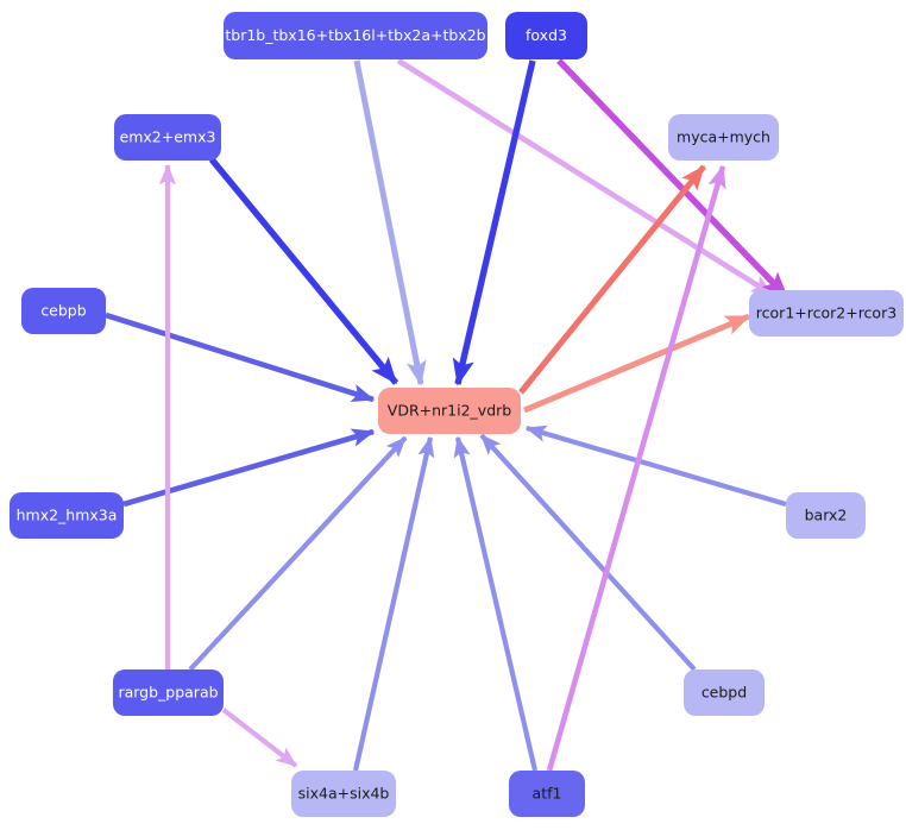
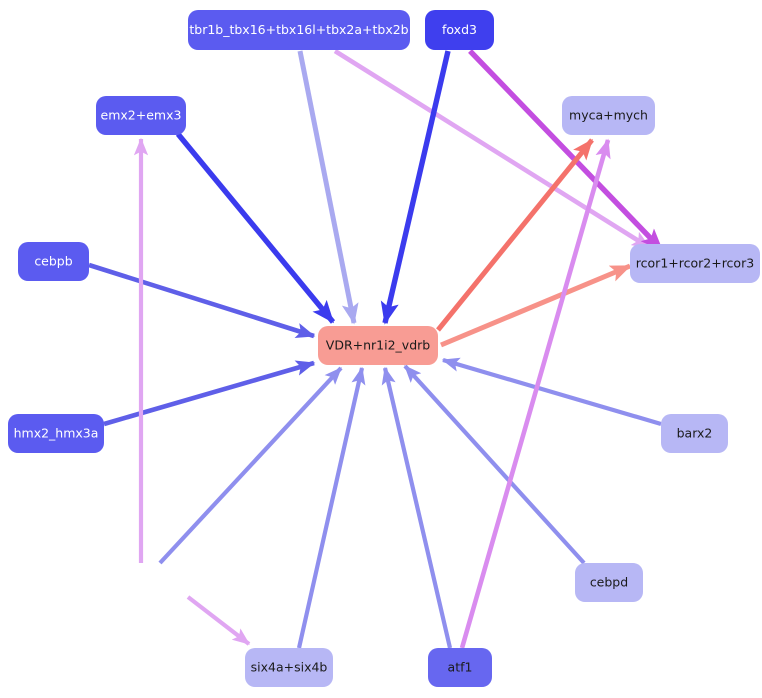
  tbr1b_tbx16+tbx16l+tbx2a+tbx2b
  foxd3
  emx2+emx3
  myca+mych
  cebpb
  rcor1+rcor2+rcor3
  VDR+nr1i2_vdrb
  hmx2_hmx3a
  barx2
- rargb_pparab
  cebpd
  six4a+six4b
  atf1
